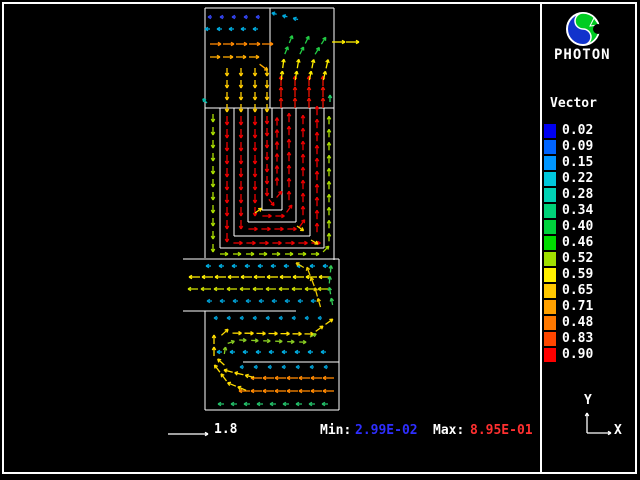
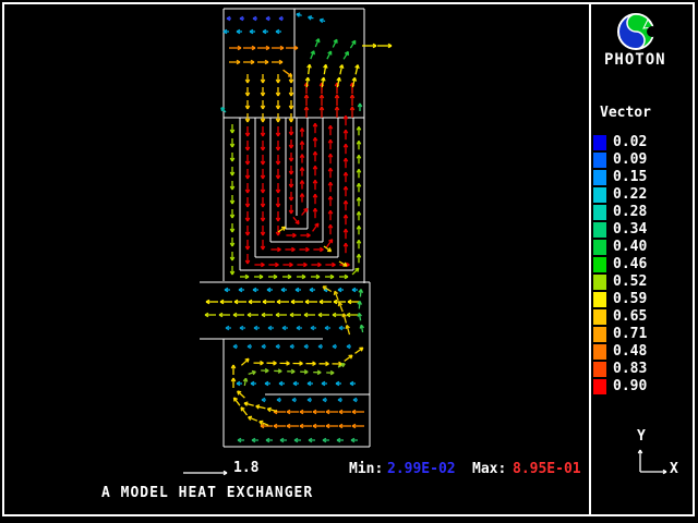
  PHOTON
  Vector
  0.02
  0.09
  0.15
  0.22
  0.28
  0.34
  0.40
  0.46
  0.52
  0.59
  0.65
  0.71
  0.48
  0.83
  0.90
  1.8
  Min:
  2.99E-02
  Max:
  8.95E-01
+ A MODEL HEAT EXCHANGER
  Y
  X
